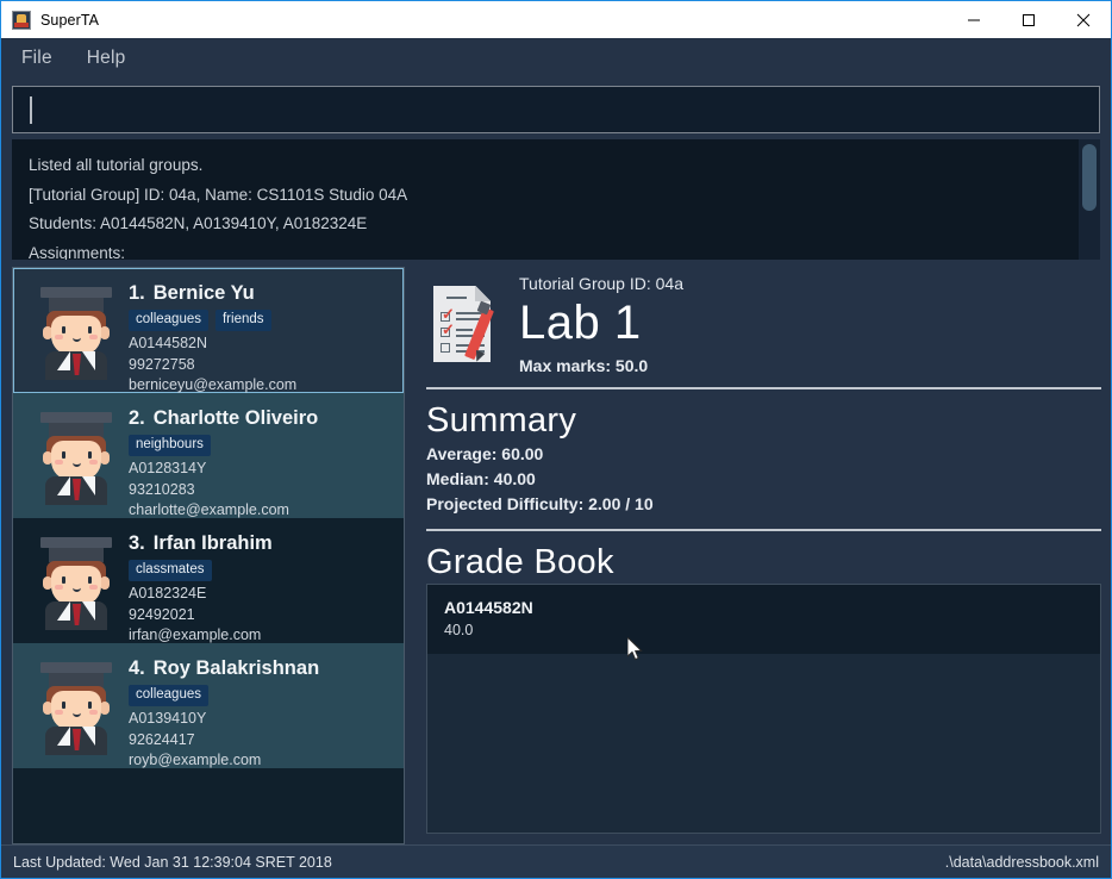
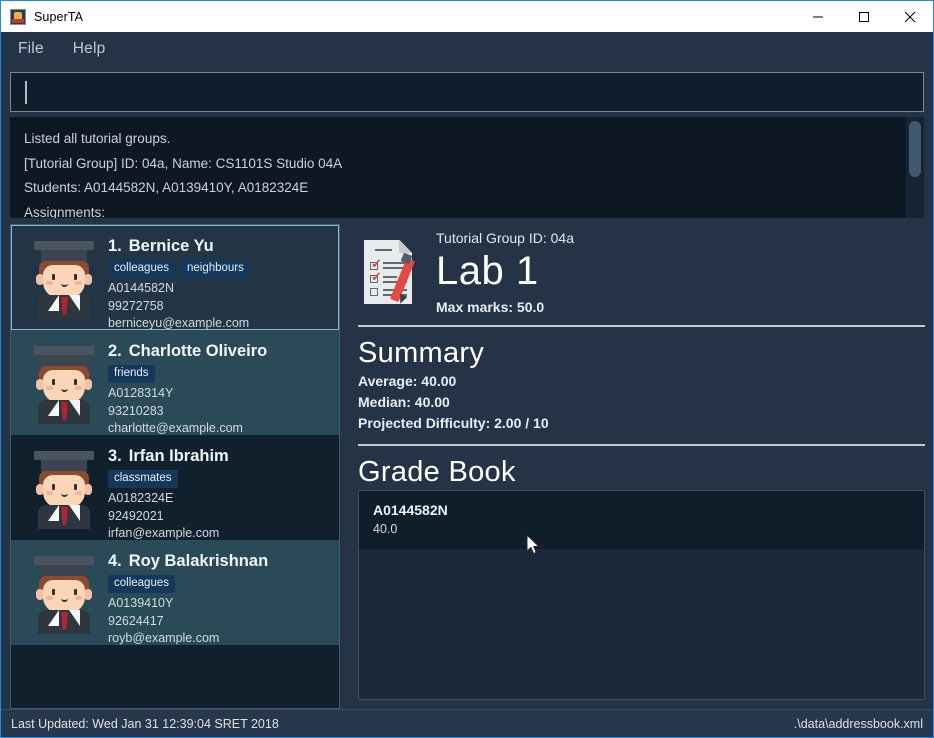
  SuperTA
  File
  Help
  Listed all tutorial groups.
  [Tutorial Group] ID: 04a, Name: CS1101S Studio 04A
  Students: A0144582N, A0139410Y, A0182324E
  Assignments:
  1. Bernice Yu
  colleagues
- friends
+ neighbours
  A0144582N
  99272758
  berniceyu@example.com
  2. Charlotte Oliveiro
- neighbours
+ friends
  A0128314Y
  93210283
  charlotte@example.com
  3. Irfan Ibrahim
  classmates
  A0182324E
  92492021
  irfan@example.com
  4. Roy Balakrishnan
  colleagues
  A0139410Y
  92624417
  royb@example.com
  ✓
  ✓
  Tutorial Group ID: 04a
  Lab 1
  Max marks: 50.0
  Summary
- Average: 60.00
+ Average: 40.00
  Median: 40.00
  Projected Difficulty: 2.00 / 10
  Grade Book
  A0144582N
  40.0
  Last Updated: Wed Jan 31 12:39:04 SRET 2018
  .\data\addressbook.xml
